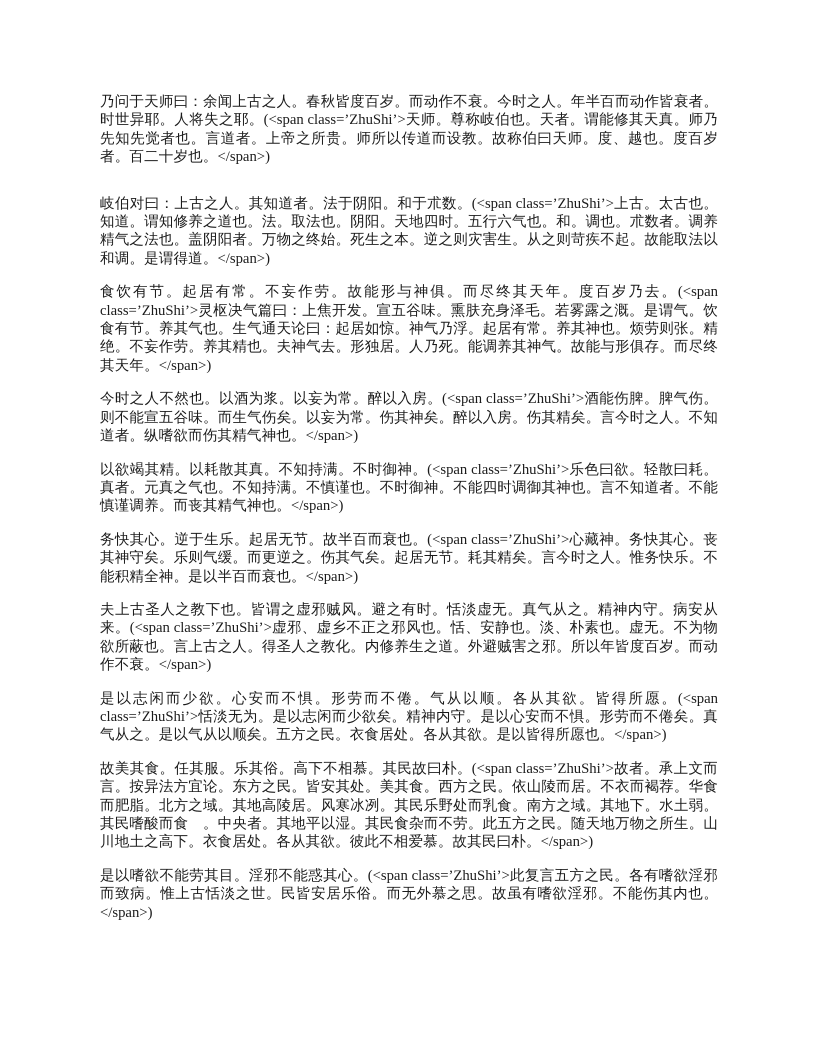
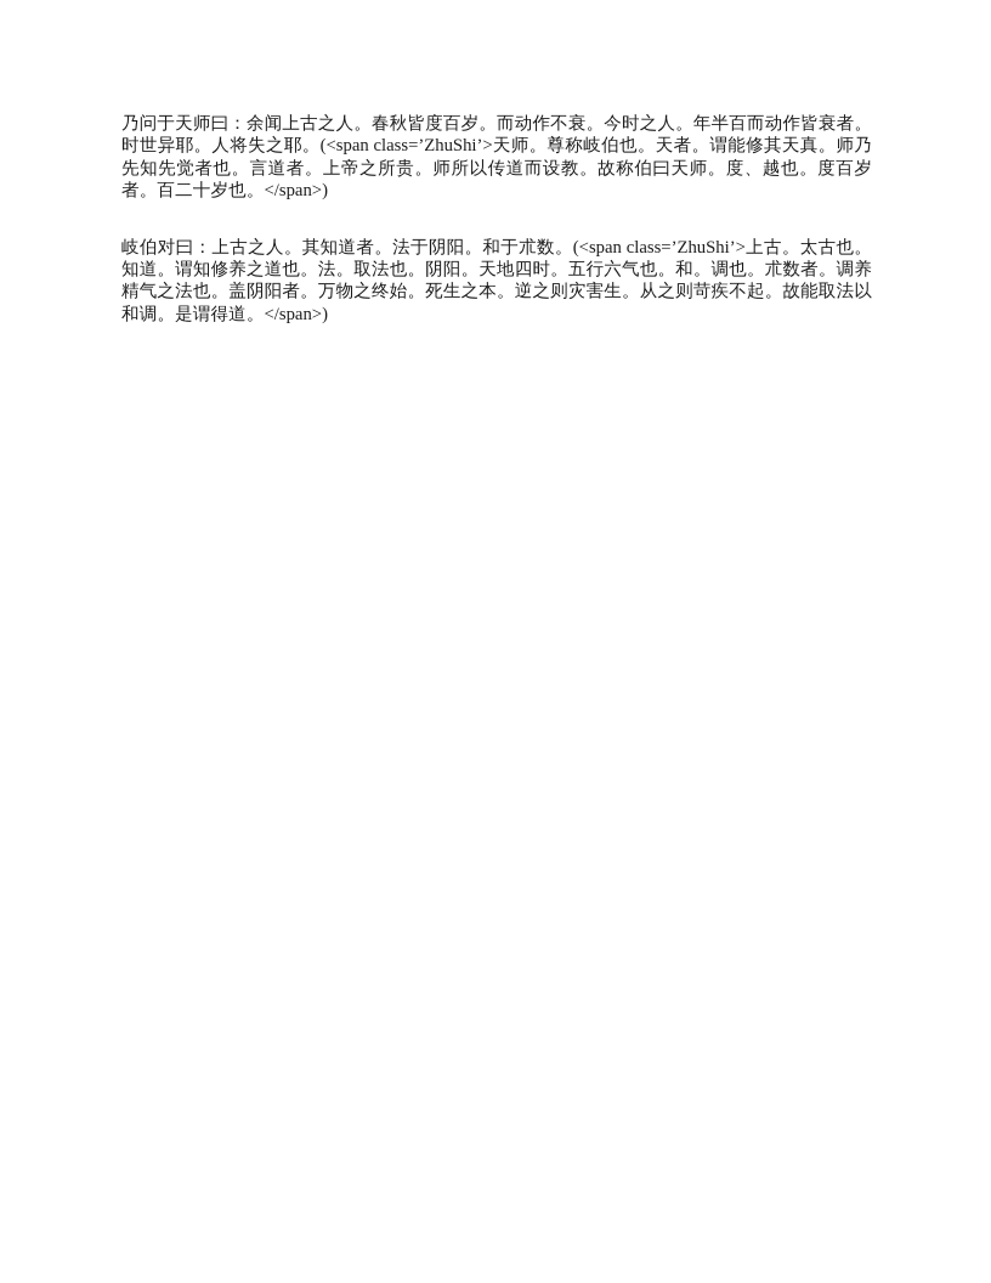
  乃问于天师曰：余闻上古之人。春秋皆度百岁。而动作不衰。今时之人。年半百而动作皆衰者。时世异耶。人将失之耶。(<span class=’ZhuShi’>天师。尊称岐伯也。天者。谓能修其天真。师乃先知先觉者也。言道者。上帝之所贵。师所以传道而设教。故称伯曰天师。度、越也。度百岁者。百二十岁也。</span>)
  岐伯对曰：上古之人。其知道者。法于阴阳。和于朮数。(<span class=’ZhuShi’>上古。太古也。知道。谓知修养之道也。法。取法也。阴阳。天地四时。五行六气也。和。调也。朮数者。调养精气之法也。盖阴阳者。万物之终始。死生之本。逆之则灾害生。从之则苛疾不起。故能取法以和调。是谓得道。</span>)
- 食饮有节。起居有常。不妄作劳。故能形与神俱。而尽终其天年。度百岁乃去。(<span class=’ZhuShi’>灵枢决气篇曰：上焦开发。宣五谷味。熏肤充身泽毛。若雾露之溉。是谓气。饮食有节。养其气也。生气通天论曰：起居如惊。神气乃浮。起居有常。养其神也。烦劳则张。精绝。不妄作劳。养其精也。夫神气去。形独居。人乃死。能调养其神气。故能与形俱存。而尽终其天年。</span>)
- 今时之人不然也。以酒为浆。以妄为常。醉以入房。(<span class=’ZhuShi’>酒能伤脾。脾气伤。则不能宣五谷味。而生气伤矣。以妄为常。伤其神矣。醉以入房。伤其精矣。言今时之人。不知道者。纵嗜欲而伤其精气神也。</span>)
- 以欲竭其精。以耗散其真。不知持满。不时御神。(<span class=’ZhuShi’>乐色曰欲。轻散曰耗。真者。元真之气也。不知持满。不慎谨也。不时御神。不能四时调御其神也。言不知道者。不能慎谨调养。而丧其精气神也。</span>)
- 务快其心。逆于生乐。起居无节。故半百而衰也。(<span class=’ZhuShi’>心藏神。务快其心。丧其神守矣。乐则气缓。而更逆之。伤其气矣。起居无节。耗其精矣。言今时之人。惟务快乐。不能积精全神。是以半百而衰也。</span>)
- 夫上古圣人之教下也。皆谓之虚邪贼风。避之有时。恬淡虚无。真气从之。精神内守。病安从来。(<span class=’ZhuShi’>虚邪、虚乡不正之邪风也。恬、安静也。淡、朴素也。虚无。不为物欲所蔽也。言上古之人。得圣人之教化。内修养生之道。外避贼害之邪。所以年皆度百岁。而动作不衰。</span>)
- 是以志闲而少欲。心安而不惧。形劳而不倦。气从以顺。各从其欲。皆得所愿。(<span class=’ZhuShi’>恬淡无为。是以志闲而少欲矣。精神内守。是以心安而不惧。形劳而不倦矣。真气从之。是以气从以顺矣。五方之民。衣食居处。各从其欲。是以皆得所愿也。</span>)
- 故美其食。任其服。乐其俗。高下不相慕。其民故曰朴。(<span class=’ZhuShi’>故者。承上文而言。按异法方宜论。东方之民。皆安其处。美其食。西方之民。依山陵而居。不衣而褐荐。华食而肥脂。北方之域。其地高陵居。风寒冰冽。其民乐野处而乳食。南方之域。其地下。水土弱。其民嗜酸而食 。中央者。其地平以湿。其民食杂而不劳。此五方之民。随天地万物之所生。山川地土之高下。衣食居处。各从其欲。彼此不相爱慕。故其民曰朴。</span>)
- 是以嗜欲不能劳其目。淫邪不能惑其心。(<span class=’ZhuShi’>此复言五方之民。各有嗜欲淫邪而致病。惟上古恬淡之世。民皆安居乐俗。而无外慕之思。故虽有嗜欲淫邪。不能伤其内也。</span>)
